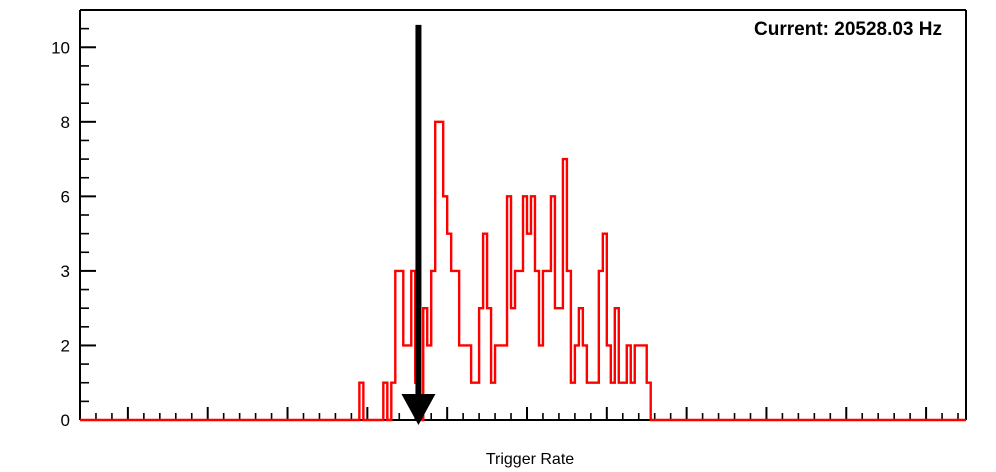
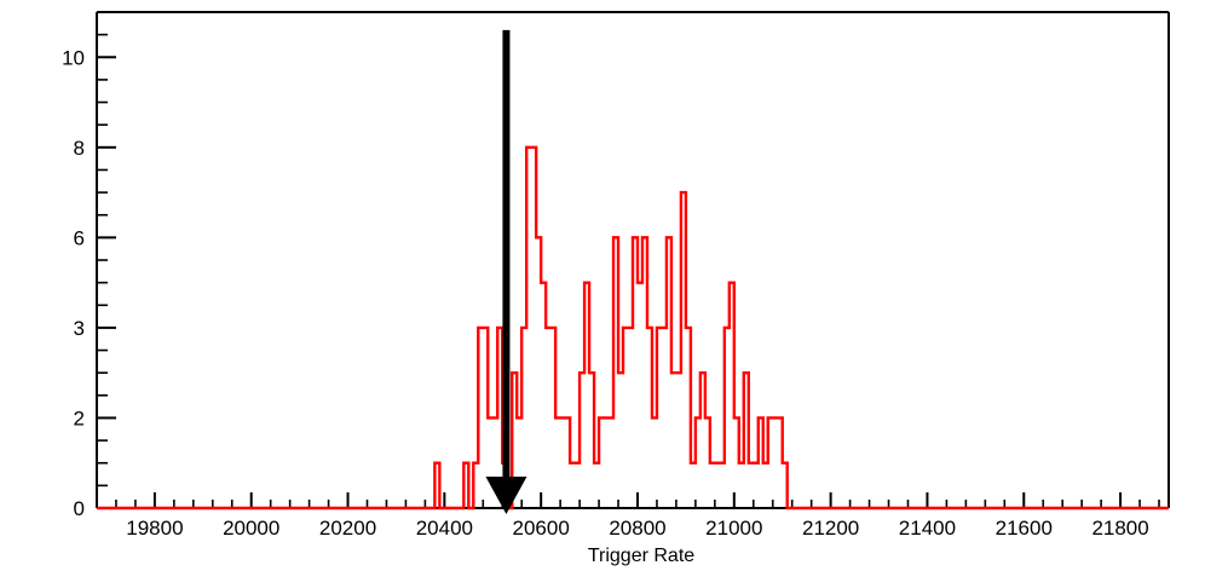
+ 19800
+ 20000
+ 20200
+ 20400
+ 20600
+ 20800
+ 21000
+ 21200
+ 21400
+ 21600
+ 21800
  0
  2
  3
  6
  8
  10
  Trigger Rate
- Current: 20528.03 Hz
